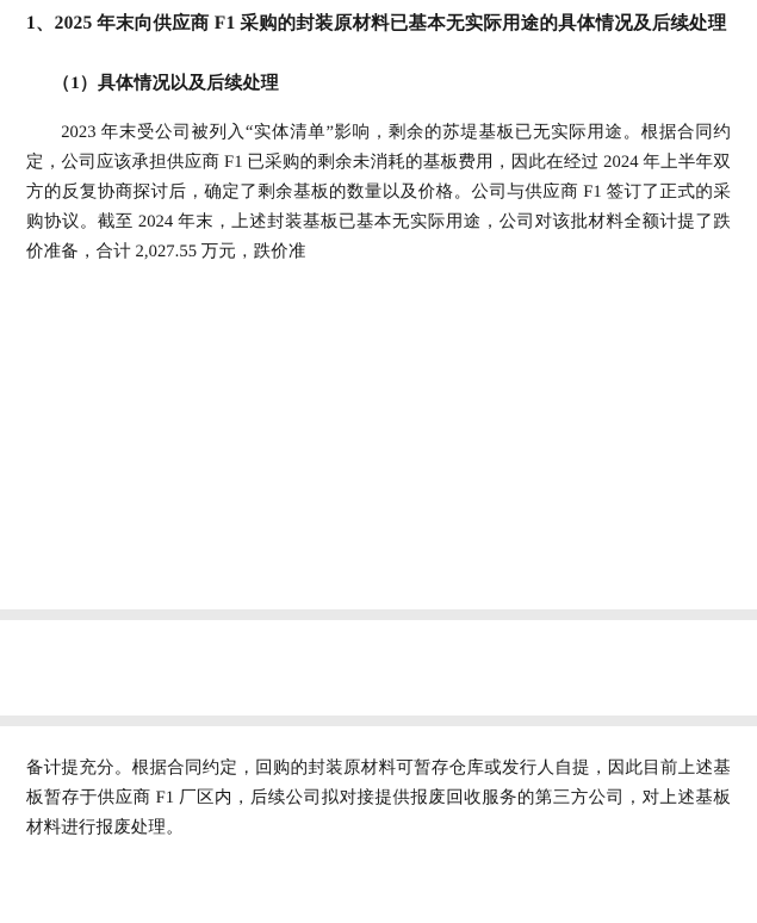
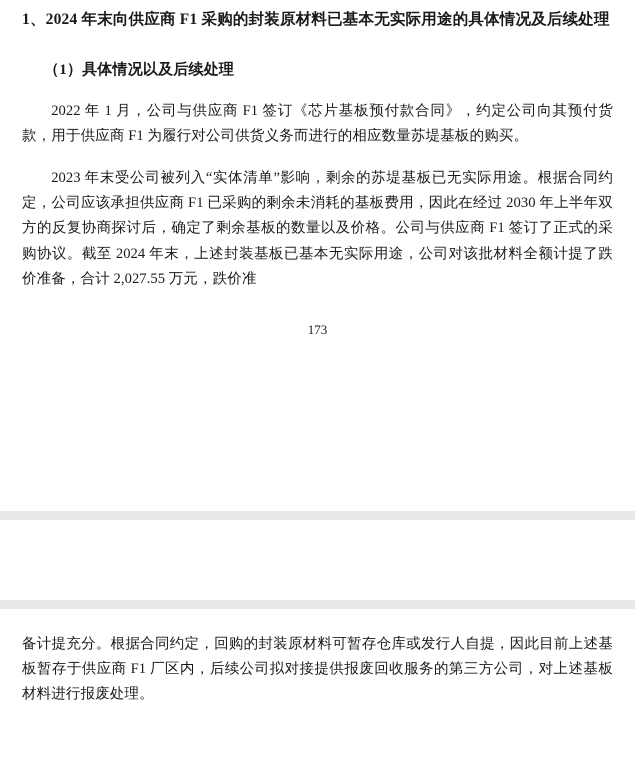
- 1、2025 年末向供应商 F1 采购的封装原材料已基本无实际用途的具体情况及后续处理
+ 1、2024 年末向供应商 F1 采购的封装原材料已基本无实际用途的具体情况及后续处理
  （1）具体情况以及后续处理
+ 2022 年 1 月，公司与供应商 F1 签订《芯片基板预付款合同》，约定公司向其预付货款，用于供应商 F1 为履行对公司供货义务而进行的相应数量苏堤基板的购买。
- 2023 年末受公司被列入“实体清单”影响，剩余的苏堤基板已无实际用途。根据合同约定，公司应该承担供应商 F1 已采购的剩余未消耗的基板费用，因此在经过 2024 年上半年双方的反复协商探讨后，确定了剩余基板的数量以及价格。公司与供应商 F1 签订了正式的采购协议。截至 2024 年末，上述封装基板已基本无实际用途，公司对该批材料全额计提了跌价准备，合计 2,027.55 万元，跌价准
+ 2023 年末受公司被列入“实体清单”影响，剩余的苏堤基板已无实际用途。根据合同约定，公司应该承担供应商 F1 已采购的剩余未消耗的基板费用，因此在经过 2030 年上半年双方的反复协商探讨后，确定了剩余基板的数量以及价格。公司与供应商 F1 签订了正式的采购协议。截至 2024 年末，上述封装基板已基本无实际用途，公司对该批材料全额计提了跌价准备，合计 2,027.55 万元，跌价准
+ 173
  备计提充分。根据合同约定，回购的封装原材料可暂存仓库或发行人自提，因此目前上述基板暂存于供应商 F1 厂区内，后续公司拟对接提供报废回收服务的第三方公司，对上述基板材料进行报废处理。
